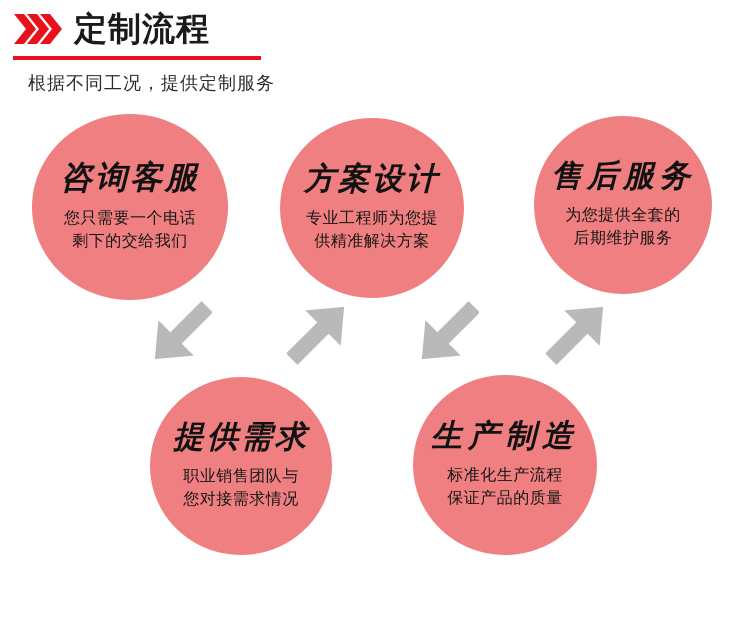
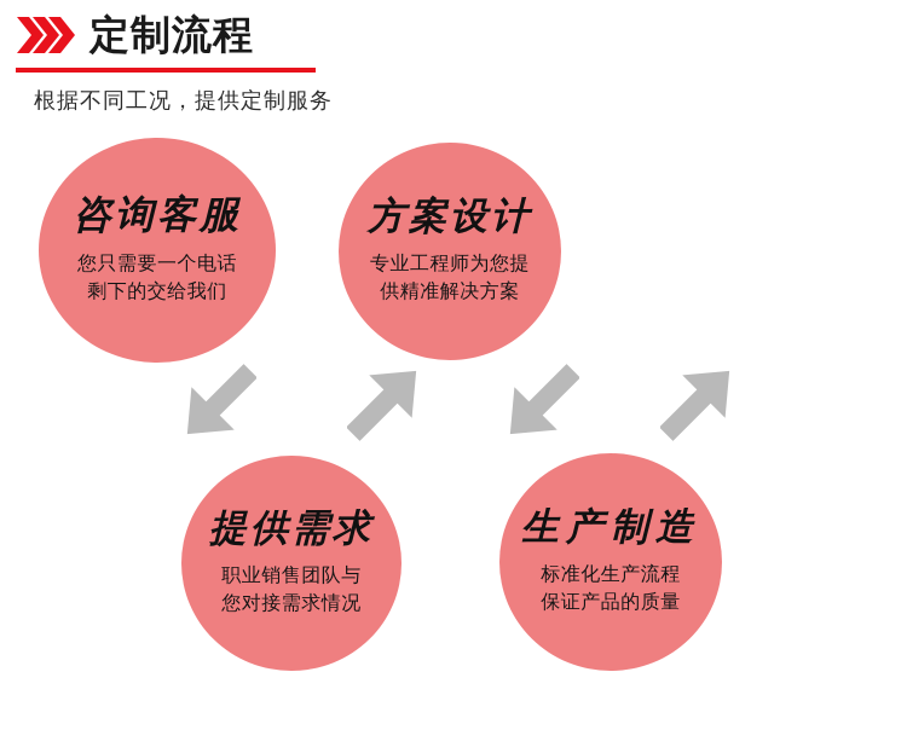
  定制流程
  根据不同工况，提供定制服务
  咨询客服
  您只需要一个电话
  剩下的交给我们
  方案设计
  专业工程师为您提
  供精准解决方案
- 售后服务
- 为您提供全套的
- 后期维护服务
  提供需求
  职业销售团队与
  您对接需求情况
  生产制造
  标准化生产流程
  保证产品的质量
